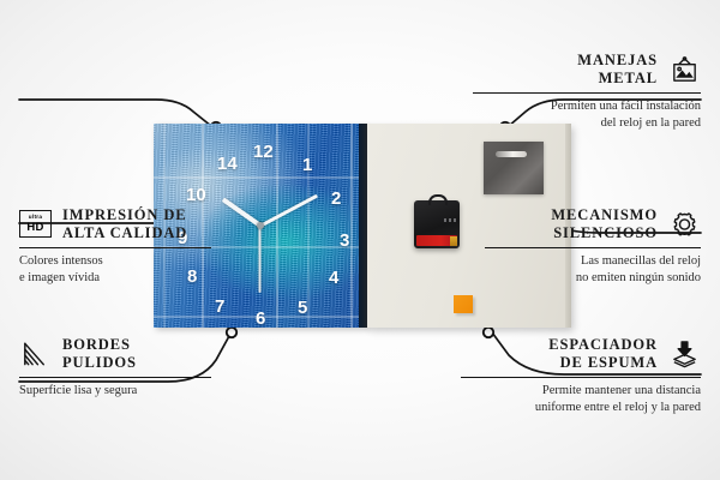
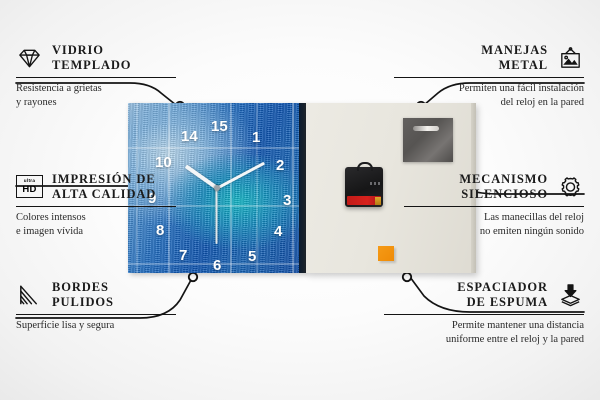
- 12
+ 15
  1
  2
  3
  4
  5
  6
  7
  8
  9
  10
  14
+ VIDRIO
+ TEMPLADO
+ Resistencia a grietas
+ y rayones
  HD
  IMPRESIÓN DE
  ALTA CALIDAD
  Colores intensos
  e imagen vívida
  BORDES
  PULIDOS
  Superficie lisa y segura
  MANEJAS
  METAL
  Permiten una fácil instalación
  del reloj en la pared
  MECANISMO
  SILENCIOSO
  Las manecillas del reloj
  no emiten ningún sonido
  ESPACIADOR
  DE ESPUMA
  Permite mantener una distancia
  uniforme entre el reloj y la pared
